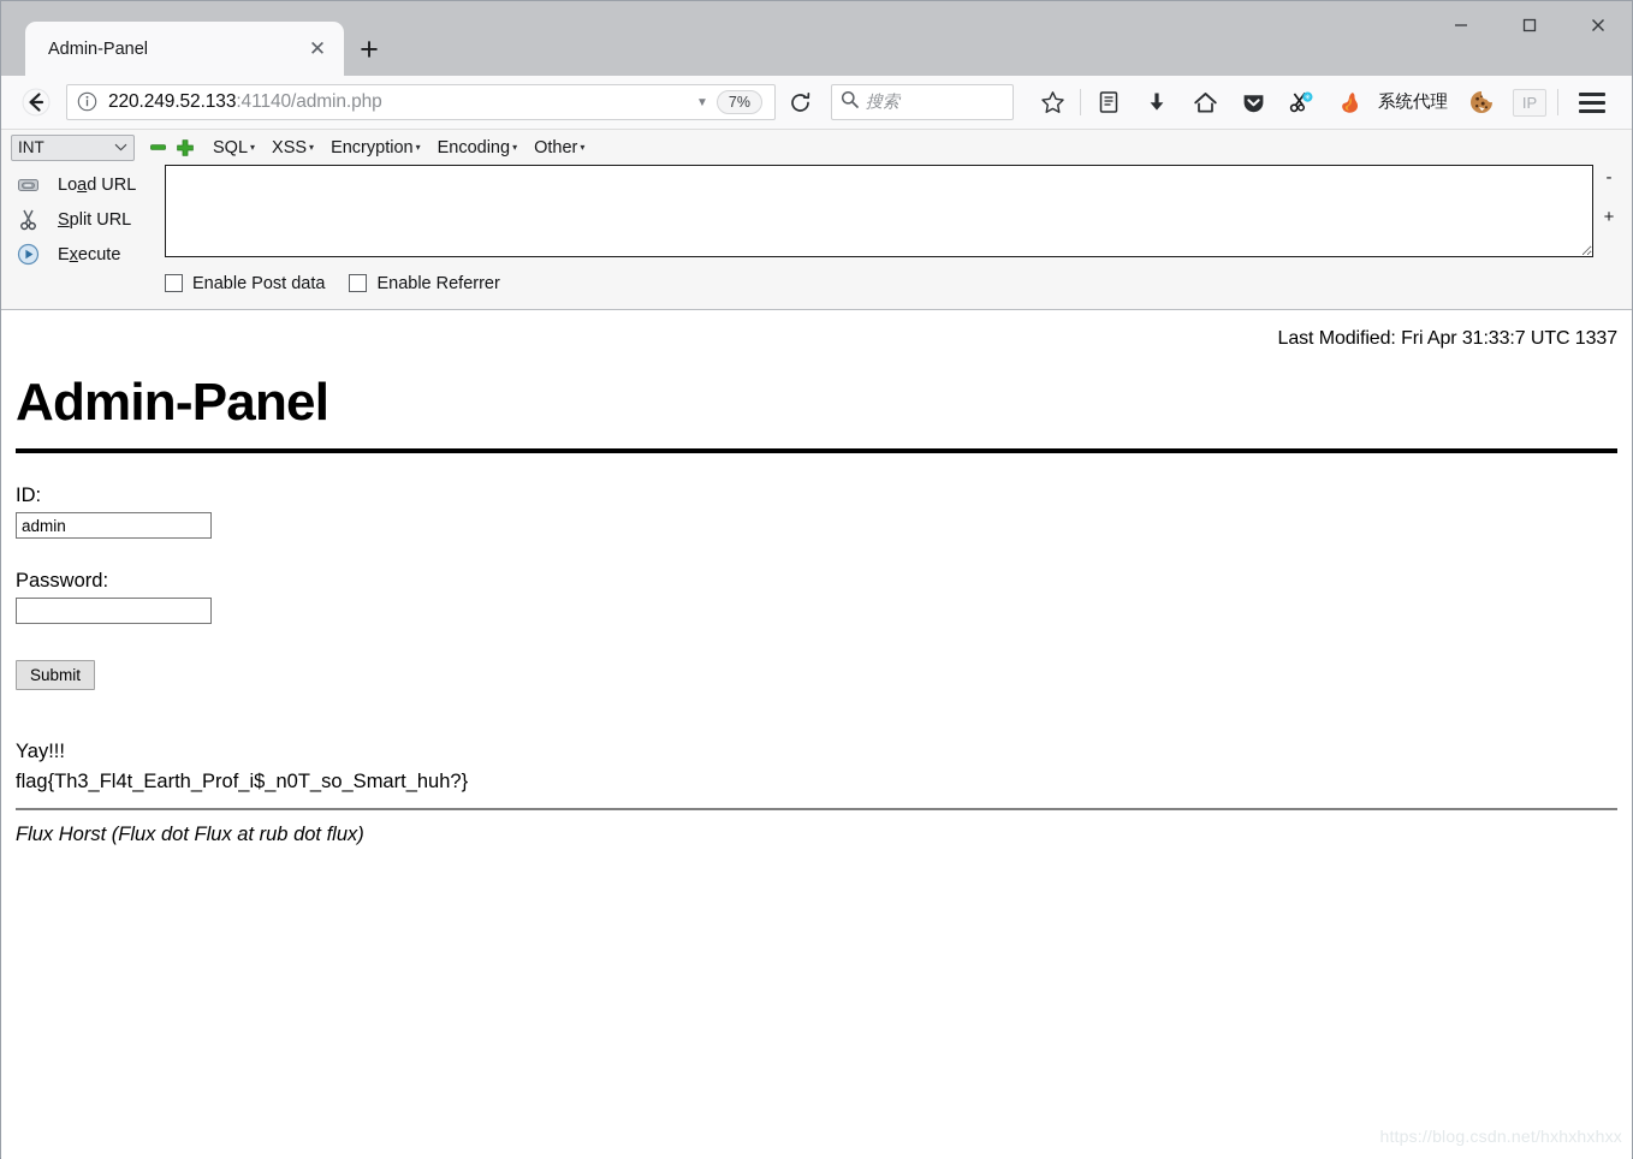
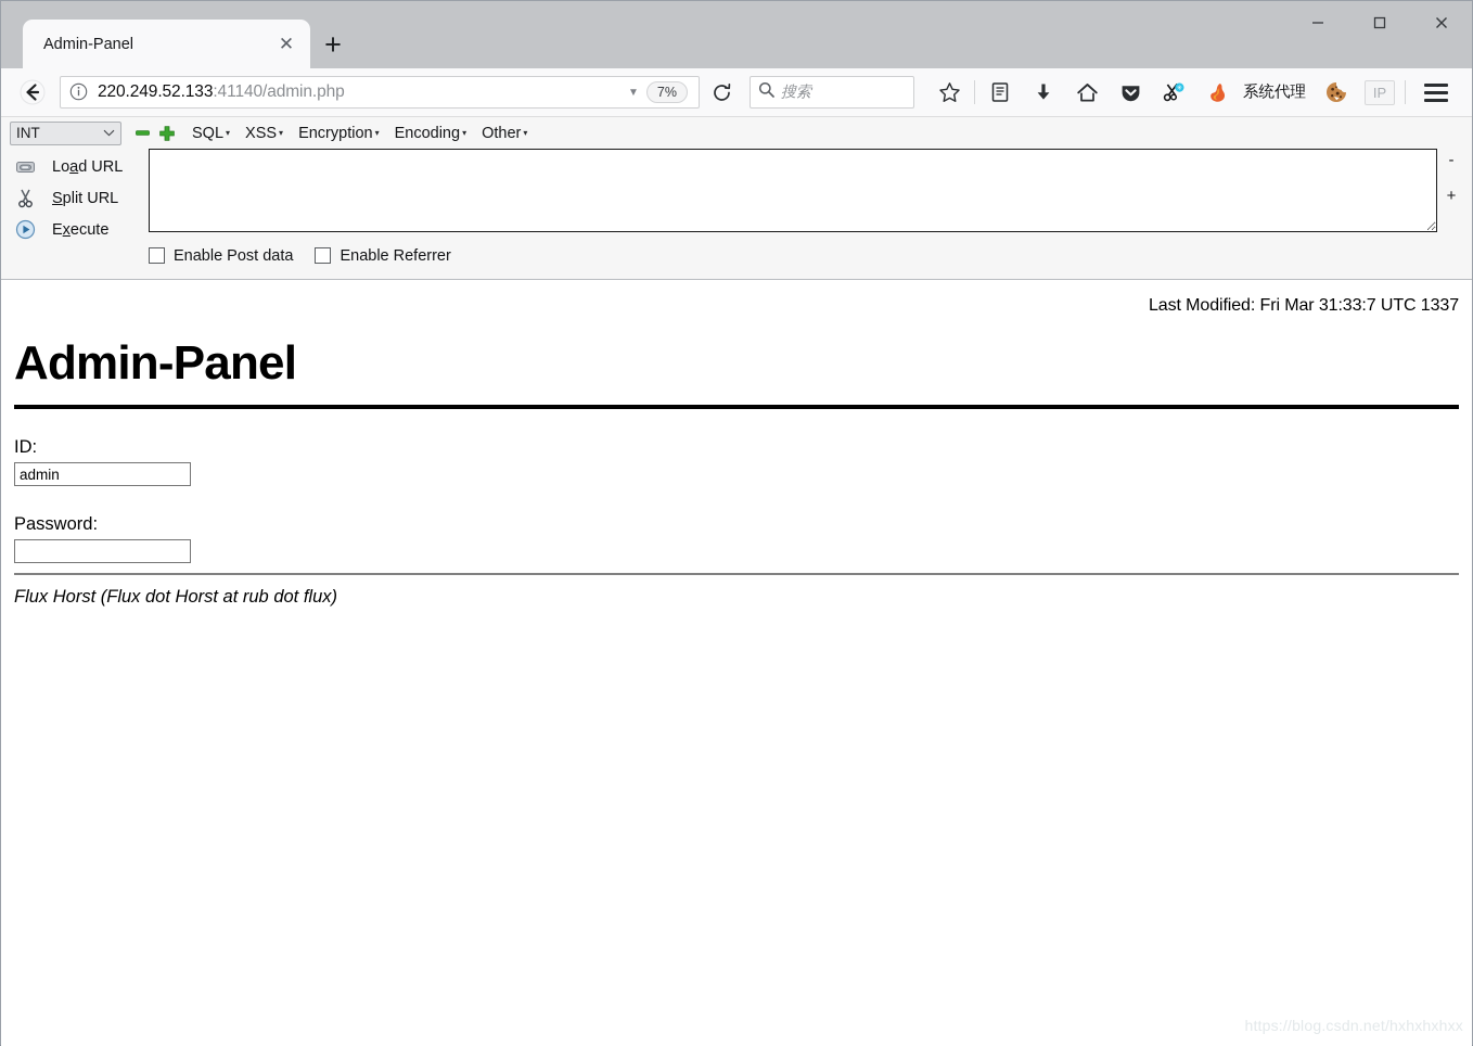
  Admin-Panel
  ✕
  +
  220.249.52.133:41140/admin.php
  ▼
  7%
  搜索
  系统代理
  IP
  INT
  SQL ▾
  XSS ▾
  Encryption ▾
  Encoding ▾
  Other ▾
  Load URL
  Split URL
  Execute
  Enable Post data
  Enable Referrer
  -
  +
- Last Modified: Fri Apr 31:33:7 UTC 1337
+ Last Modified: Fri Mar 31:33:7 UTC 1337
  Admin-Panel
  ID:
  admin
  Password:
- Submit
- Yay!!!
- flag{Th3_Fl4t_Earth_Prof_i$_n0T_so_Smart_huh?}
- Flux Horst (Flux dot Flux at rub dot flux)
+ Flux Horst (Flux dot Horst at rub dot flux)
  https://blog.csdn.net/hxhxhxhxx
